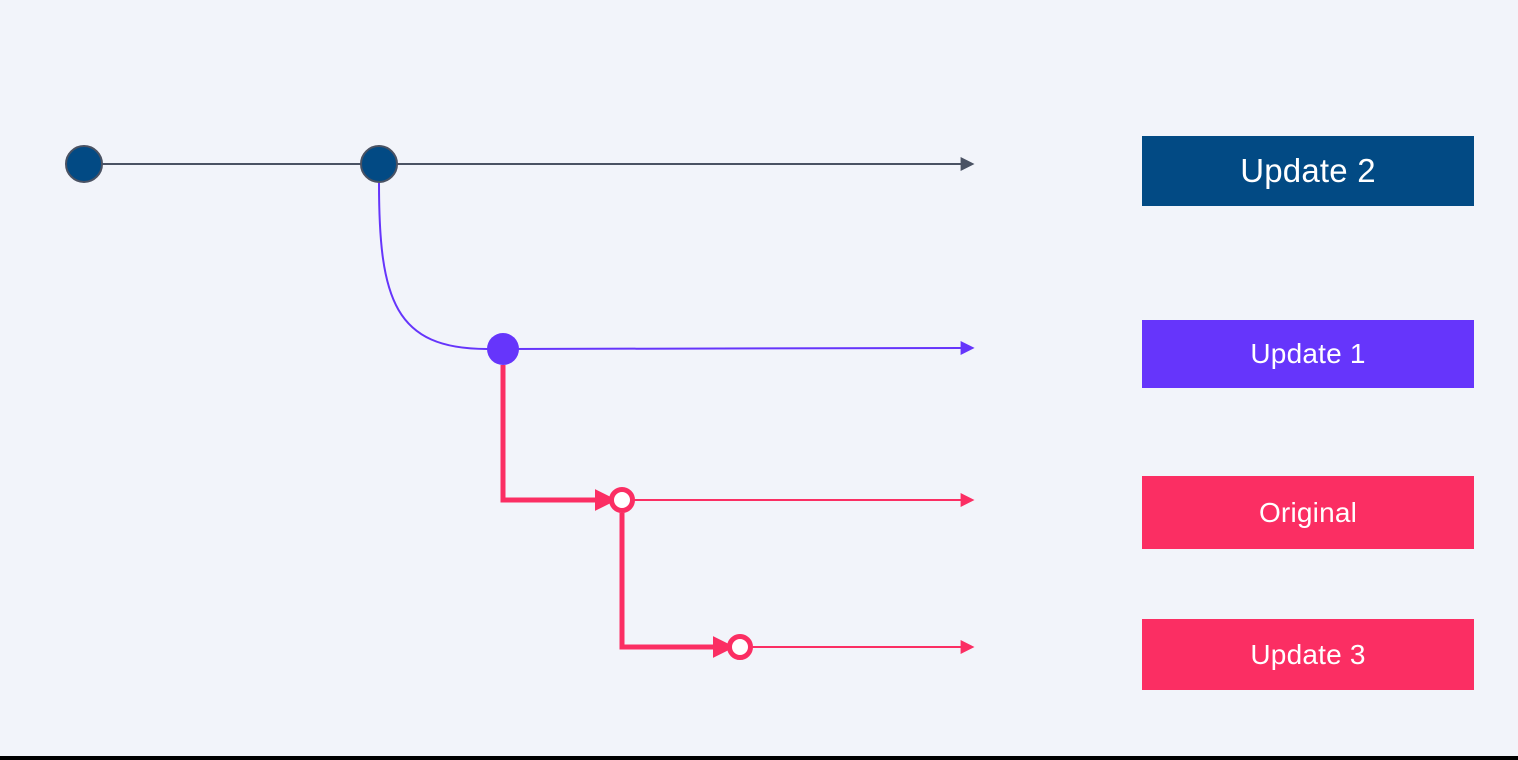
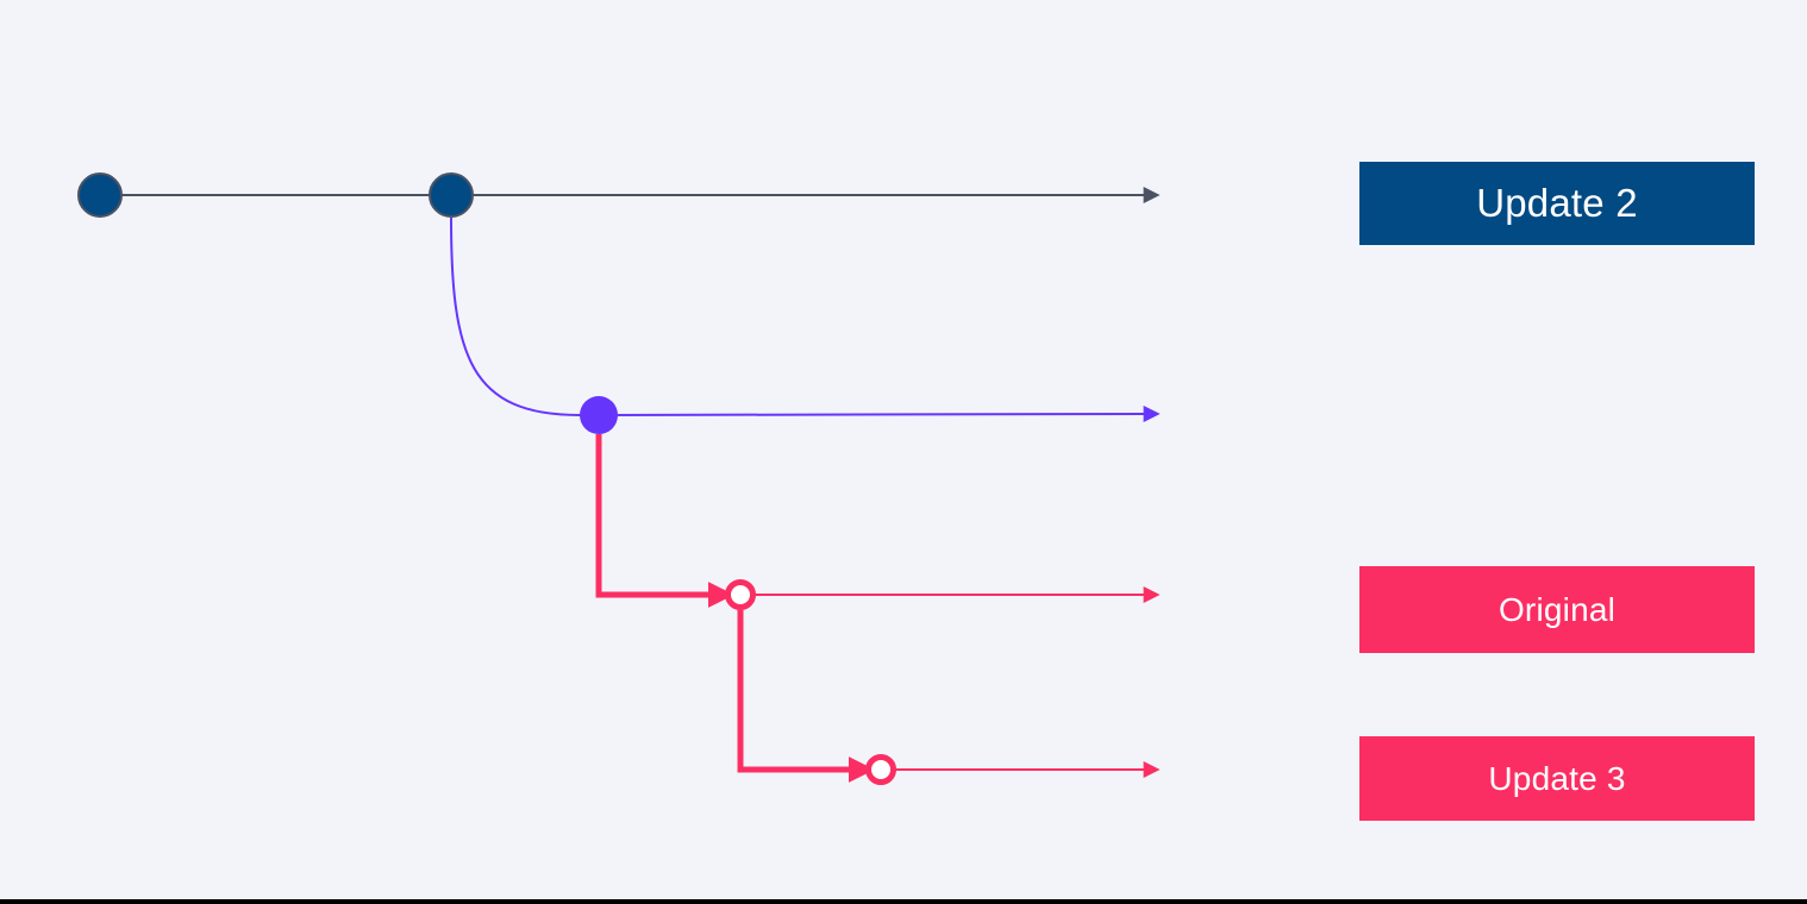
  Update 2
- Update 1
  Original
  Update 3
